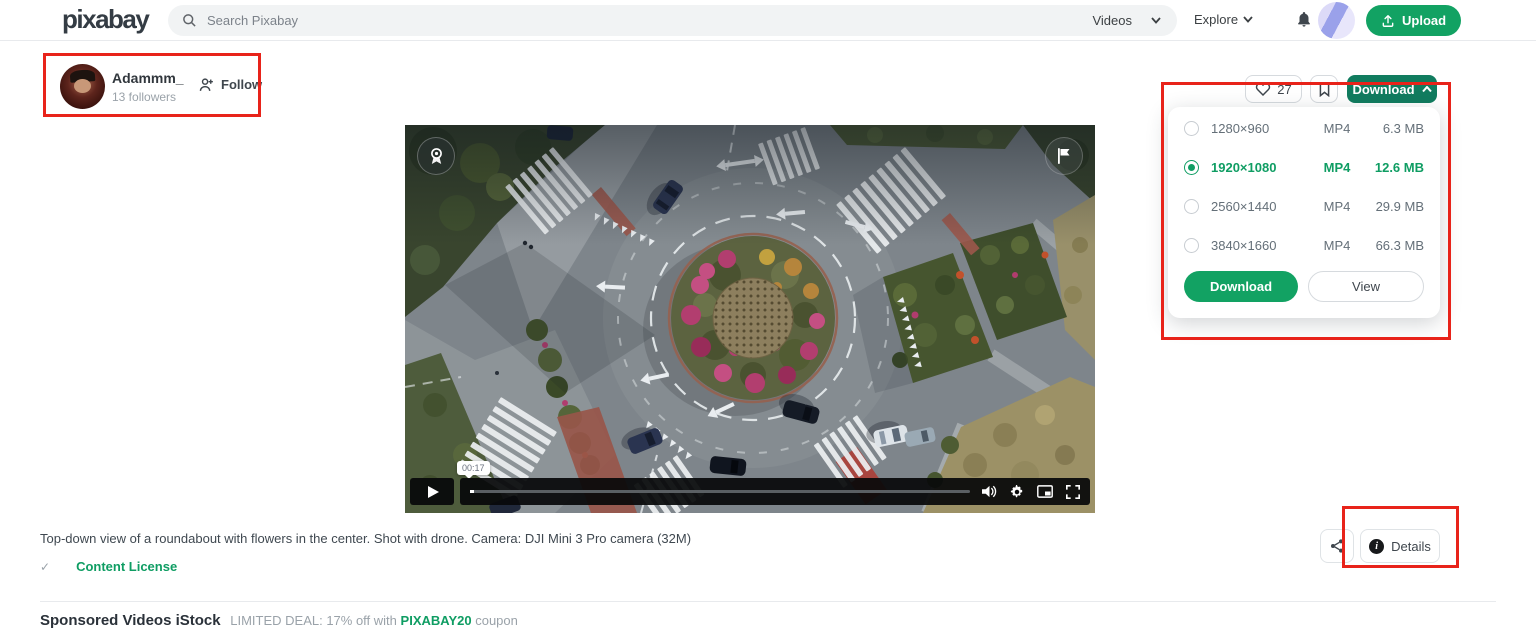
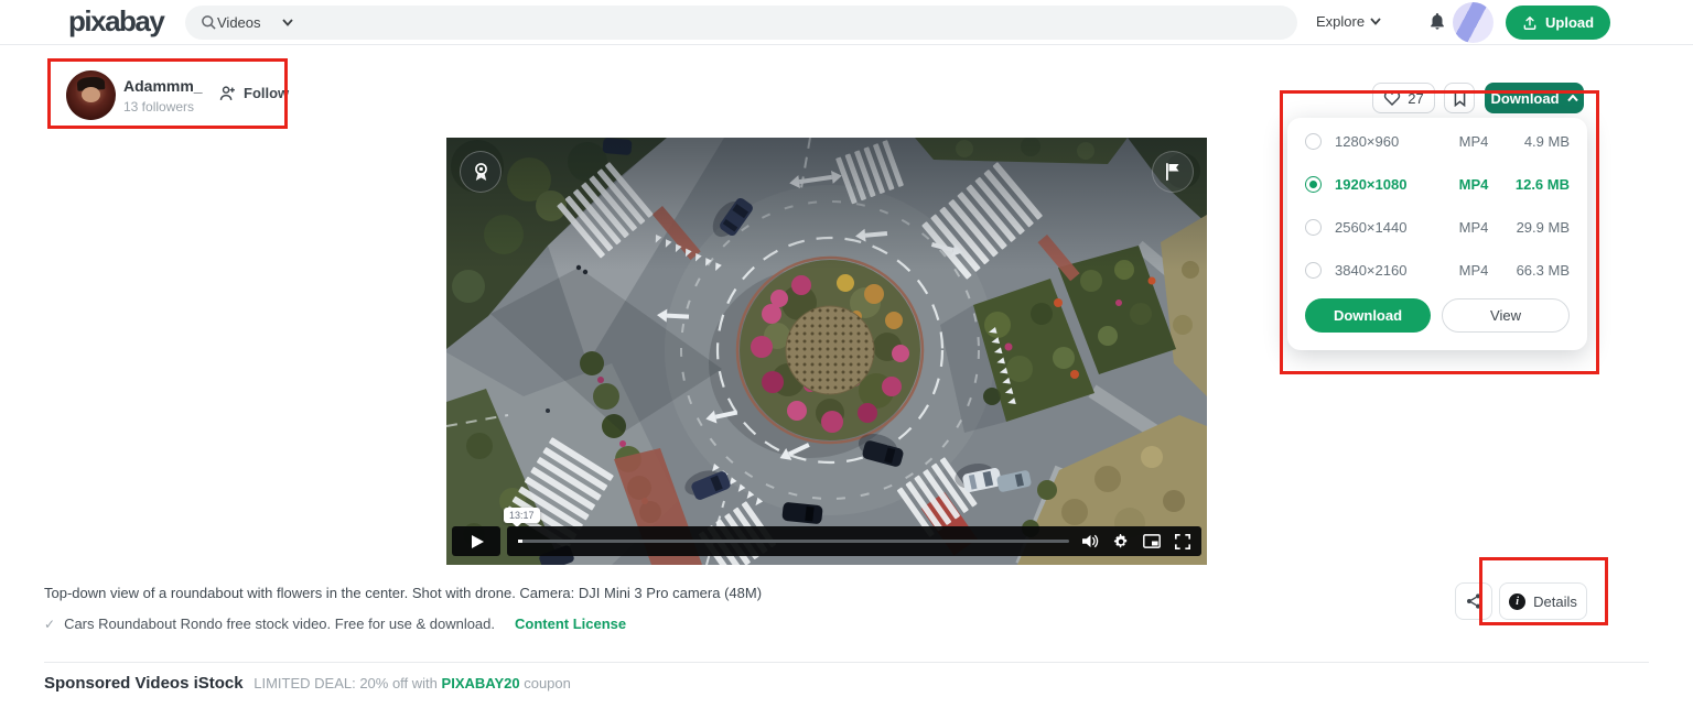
  pixabay
- Search Pixabay
  Videos
  Explore
  Upload
  Adammm_
  13 followers
  Follow
  27
  Download
  1280×960
  MP4
- 6.3 MB
+ 4.9 MB
  1920×1080
  MP4
  12.6 MB
  2560×1440
  MP4
  29.9 MB
- 3840×1660
+ 3840×2160
  MP4
  66.3 MB
  Download
  View
- 00:17
+ 13:17
- Top-down view of a roundabout with flowers in the center. Shot with drone. Camera: DJI Mini 3 Pro camera (32M)
+ Top-down view of a roundabout with flowers in the center. Shot with drone. Camera: DJI Mini 3 Pro camera (48M)
  ✓
+ Cars Roundabout Rondo free stock video. Free for use & download.
  Content License
  i
  Details
- Sponsored Videos iStock LIMITED DEAL: 17% off with PIXABAY20 coupon
+ Sponsored Videos iStock LIMITED DEAL: 20% off with PIXABAY20 coupon
